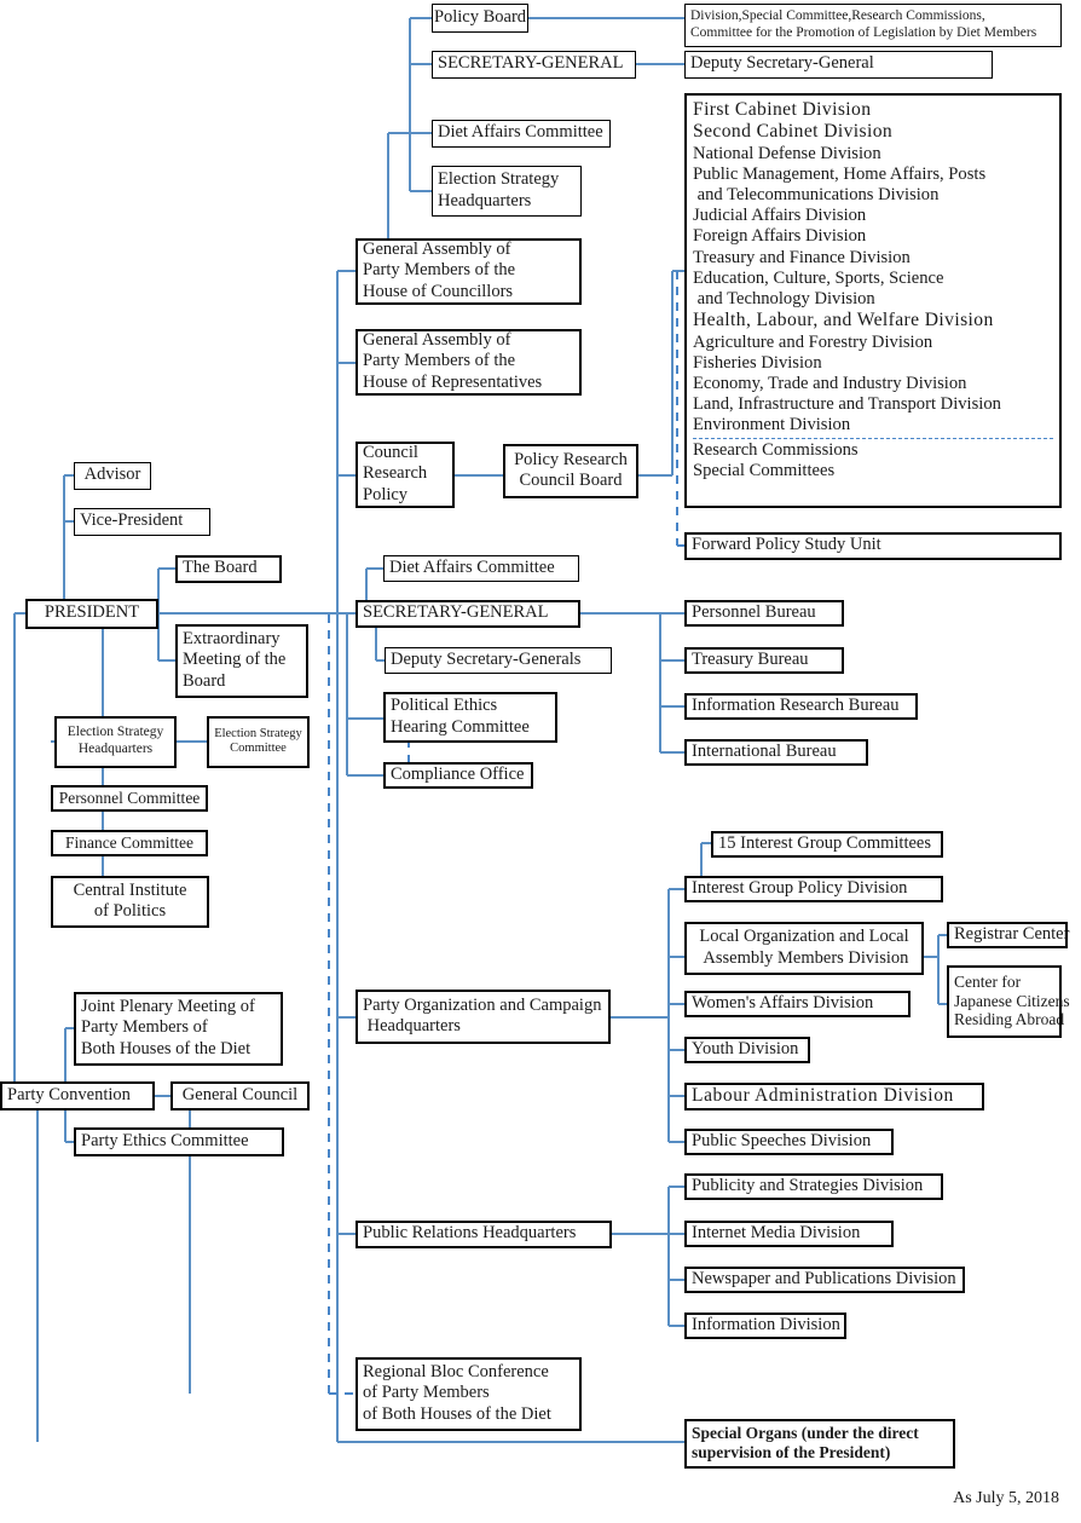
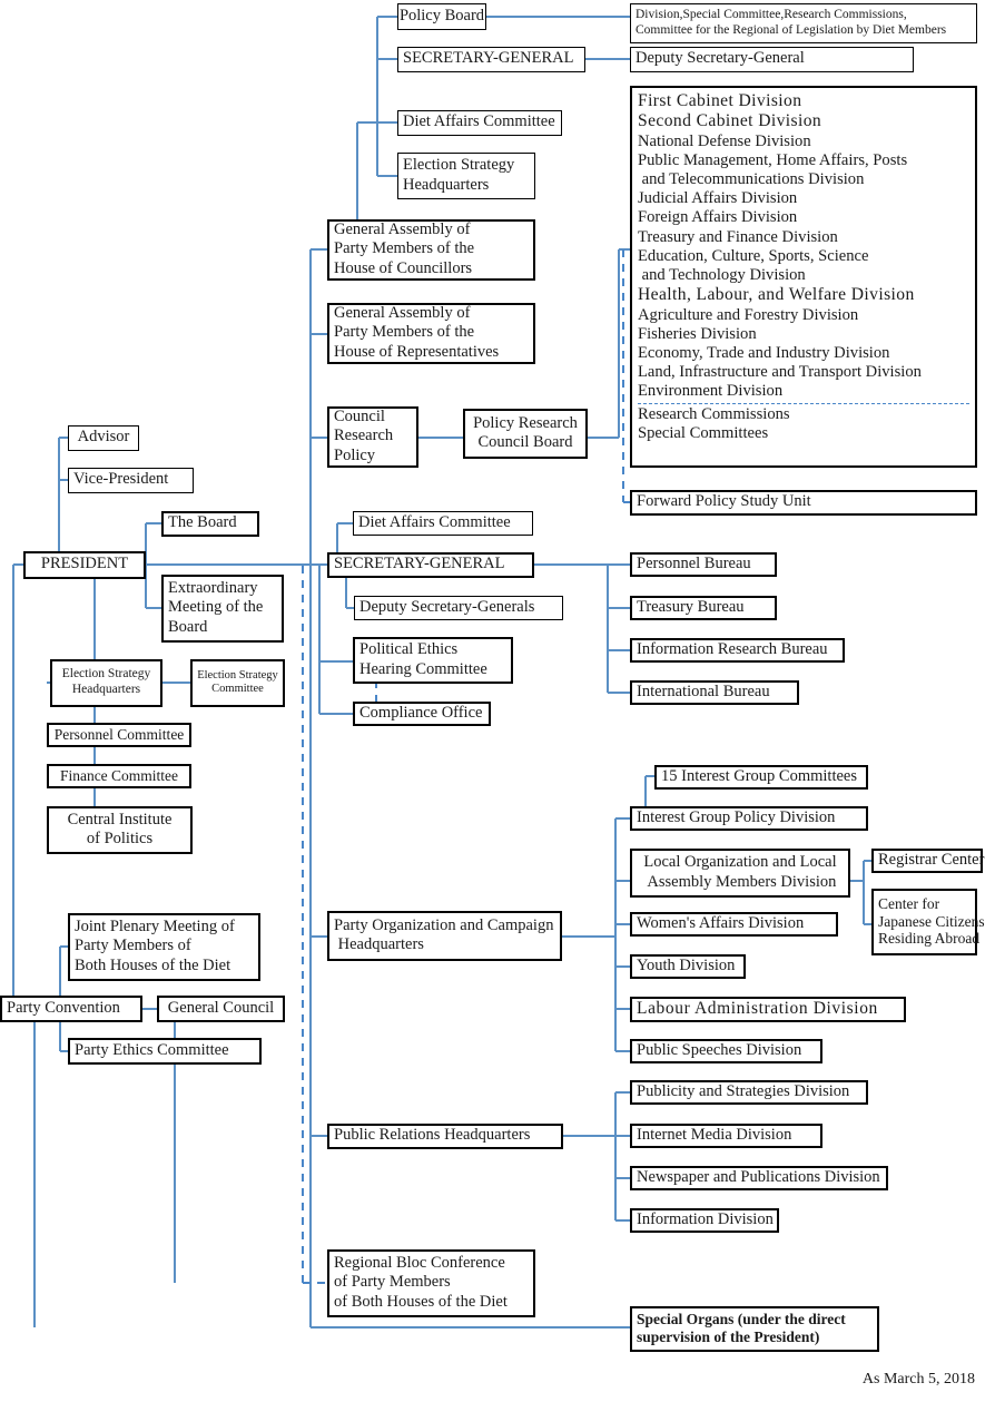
  Policy Board
  Division,Special Committee,Research Commissions,
- Committee for the Promotion of Legislation by Diet Members
+ Committee for the Regional of Legislation by Diet Members
  SECRETARY-GENERAL
  Deputy Secretary-General
  Diet Affairs Committee
  Election Strategy
  Headquarters
  General Assembly of
  Party Members of the
  House of Councillors
  General Assembly of
  Party Members of the
  House of Representatives
  Council
  Research
  Policy
  Policy Research
  Council Board
  First Cabinet Division
  Second Cabinet Division
  National Defense Division
  Public Management, Home Affairs, Posts
  and Telecommunications Division
  Judicial Affairs Division
  Foreign Affairs Division
  Treasury and Finance Division
  Education, Culture, Sports, Science
  and Technology Division
  Health, Labour, and Welfare Division
  Agriculture and Forestry Division
  Fisheries Division
  Economy, Trade and Industry Division
  Land, Infrastructure and Transport Division
  Environment Division
  Research Commissions
  Special Committees
  Forward Policy Study Unit
  Advisor
  Vice-President
  PRESIDENT
  The Board
  Extraordinary
  Meeting of the
  Board
  Election Strategy
  Headquarters
  Election Strategy
  Committee
  Personnel Committee
  Finance Committee
  Central Institute
  of Politics
  Diet Affairs Committee
  SECRETARY-GENERAL
  Deputy Secretary-Generals
  Political Ethics
  Hearing Committee
  Compliance Office
  Personnel Bureau
  Treasury Bureau
  Information Research Bureau
  International Bureau
  15 Interest Group Committees
  Interest Group Policy Division
  Local Organization and Local
  Assembly Members Division
  Registrar Center
  Center for
  Japanese Citizens
  Residing Abroad
  Women's Affairs Division
  Youth Division
  Labour Administration Division
  Public Speeches Division
  Party Organization and Campaign
  Headquarters
  Publicity and Strategies Division
  Internet Media Division
  Newspaper and Publications Division
  Information Division
  Public Relations Headquarters
  Joint Plenary Meeting of
  Party Members of
  Both Houses of the Diet
  Party Convention
  General Council
  Party Ethics Committee
  Regional Bloc Conference
  of Party Members
  of Both Houses of the Diet
  Special Organs (under the direct
  supervision of the President)
- As July 5, 2018
+ As March 5, 2018
